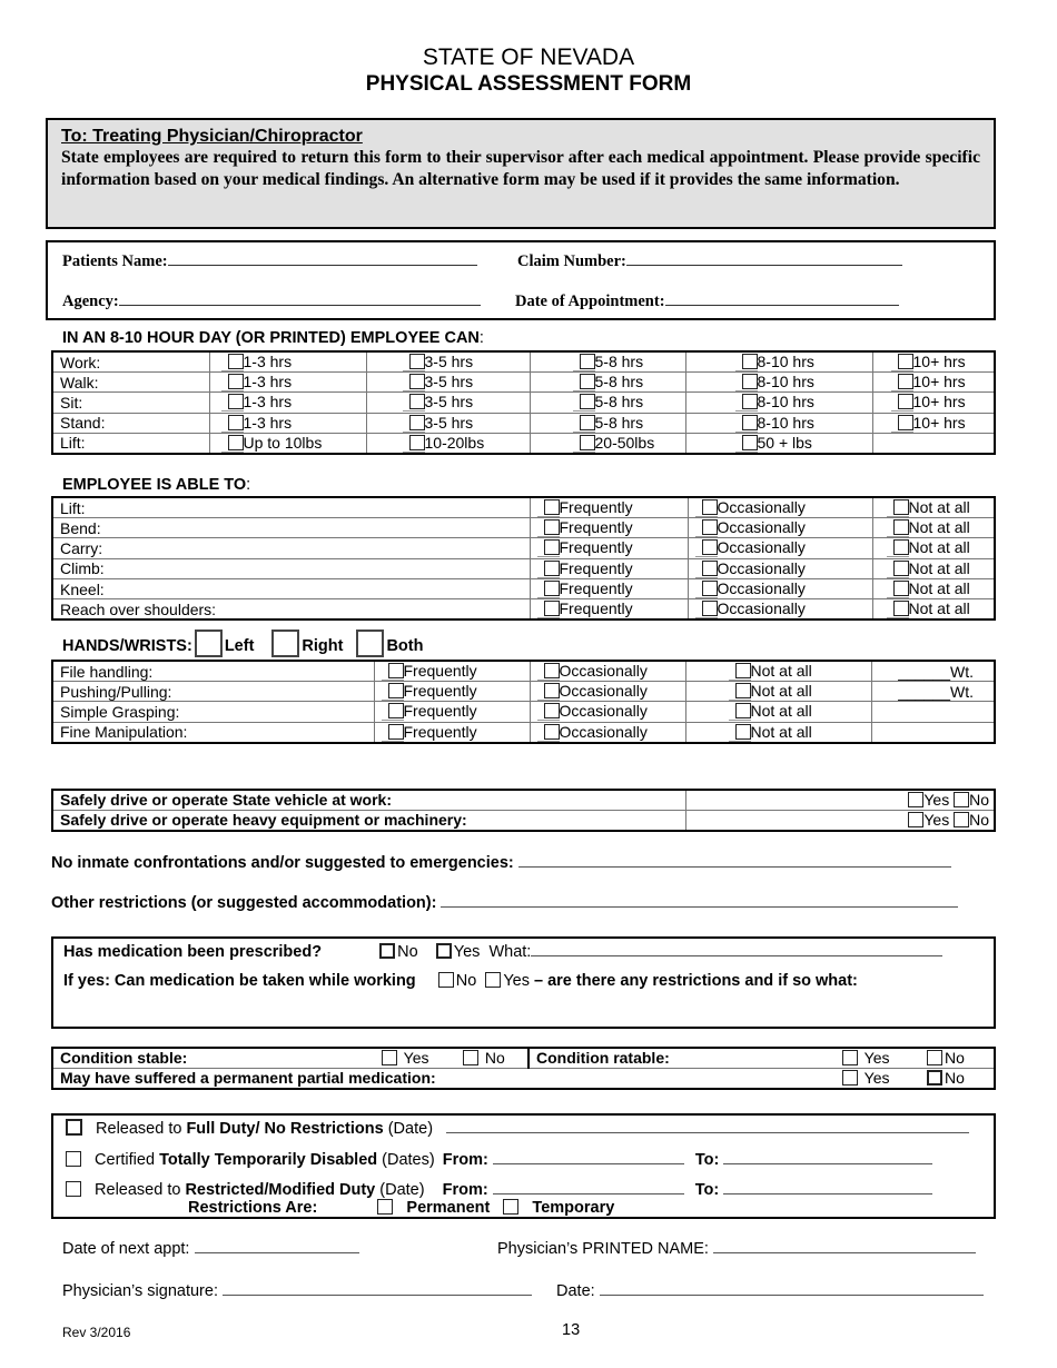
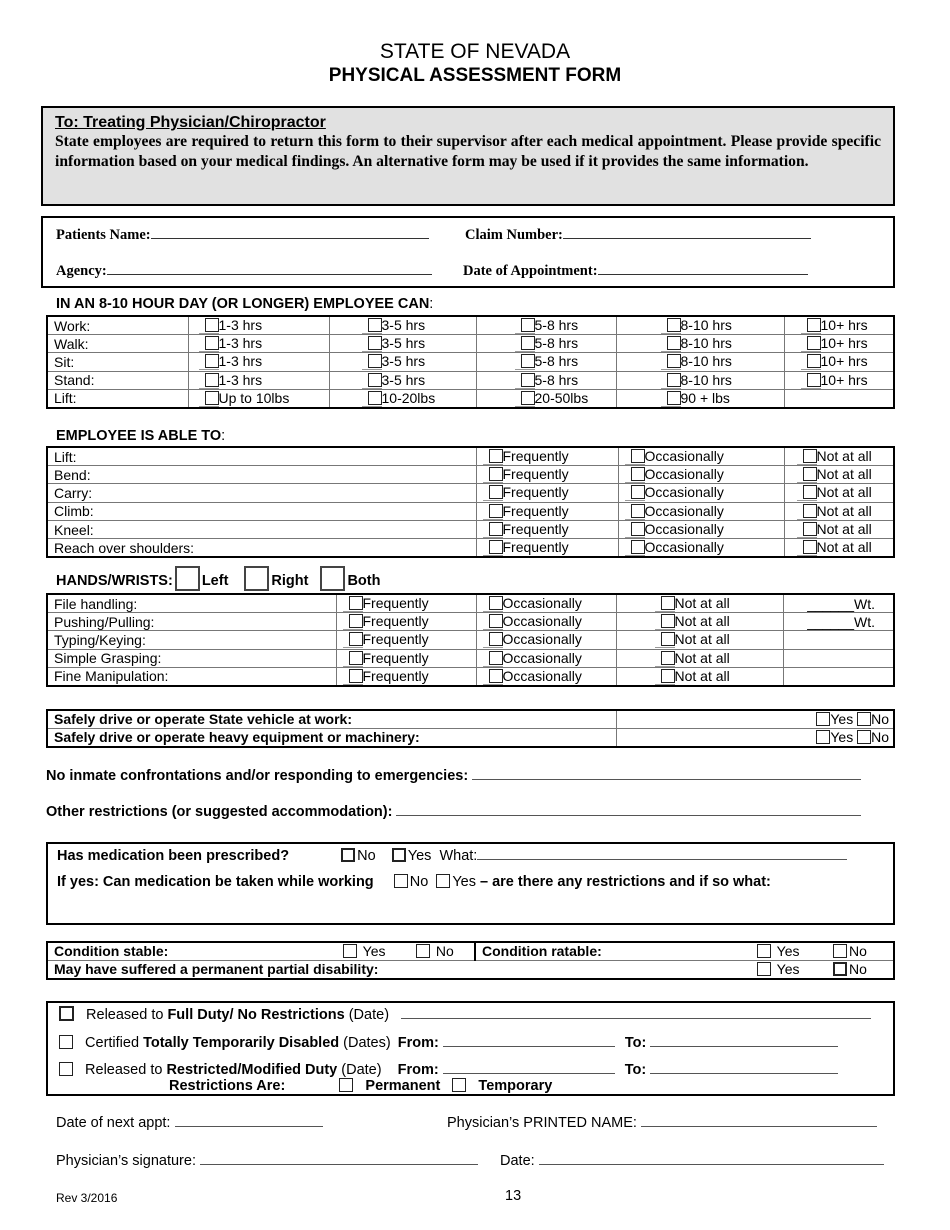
  STATE OF NEVADA
  PHYSICAL ASSESSMENT FORM
  To: Treating Physician/Chiropractor
  State employees are required to return this form to their supervisor after each medical appointment. Please provide specific information based on your medical findings. An alternative form may be used if it provides the same information.
  Patients Name:
  Claim Number:
  Agency:
  Date of Appointment:
- IN AN 8-10 HOUR DAY (OR PRINTED) EMPLOYEE CAN:
+ IN AN 8-10 HOUR DAY (OR LONGER) EMPLOYEE CAN:
  Work:	1-3 hrs	3-5 hrs	5-8 hrs	8-10 hrs	10+ hrs
  Walk:	1-3 hrs	3-5 hrs	5-8 hrs	8-10 hrs	10+ hrs
  Sit:	1-3 hrs	3-5 hrs	5-8 hrs	8-10 hrs	10+ hrs
  Stand:	1-3 hrs	3-5 hrs	5-8 hrs	8-10 hrs	10+ hrs
- Lift:	Up to 10lbs	10-20lbs	20-50lbs	50 + lbs
+ Lift:	Up to 10lbs	10-20lbs	20-50lbs	90 + lbs
  EMPLOYEE IS ABLE TO:
  Lift:	Frequently	Occasionally	Not at all
  Bend:	Frequently	Occasionally	Not at all
  Carry:	Frequently	Occasionally	Not at all
  Climb:	Frequently	Occasionally	Not at all
  Kneel:	Frequently	Occasionally	Not at all
  Reach over shoulders:	Frequently	Occasionally	Not at all
  HANDS/WRISTS: Left Right Both
  File handling:	Frequently	Occasionally	Not at all	______Wt.
  Pushing/Pulling:	Frequently	Occasionally	Not at all	______Wt.
+ Typing/Keying:	Frequently	Occasionally	Not at all
  Simple Grasping:	Frequently	Occasionally	Not at all
  Fine Manipulation:	Frequently	Occasionally	Not at all
  Safely drive or operate State vehicle at work:	Yes No
  Safely drive or operate heavy equipment or machinery:	Yes No
- No inmate confrontations and/or suggested to emergencies:
+ No inmate confrontations and/or responding to emergencies:
  Other restrictions (or suggested accommodation):
  Has medication been prescribed? No Yes What:
  If yes: Can medication be taken while working No Yes – are there any restrictions and if so what:
  Condition stable:	Yes	No	Condition ratable:	Yes	No
- May have suffered a permanent partial medication:	Yes	No
+ May have suffered a permanent partial disability:	Yes	No
  Released to Full Duty/ No Restrictions (Date)
  Certified Totally Temporarily Disabled (Dates) From: To:
  Released to Restricted/Modified Duty (Date) From: To:
  Restrictions Are: Permanent Temporary
  Date of next appt:
  Physician’s PRINTED NAME:
  Physician’s signature:
  Date:
  Rev 3/2016
  13
